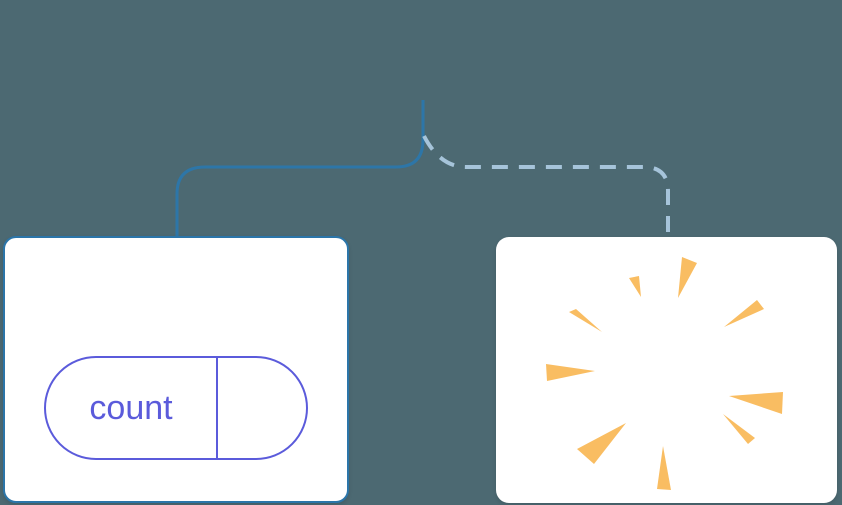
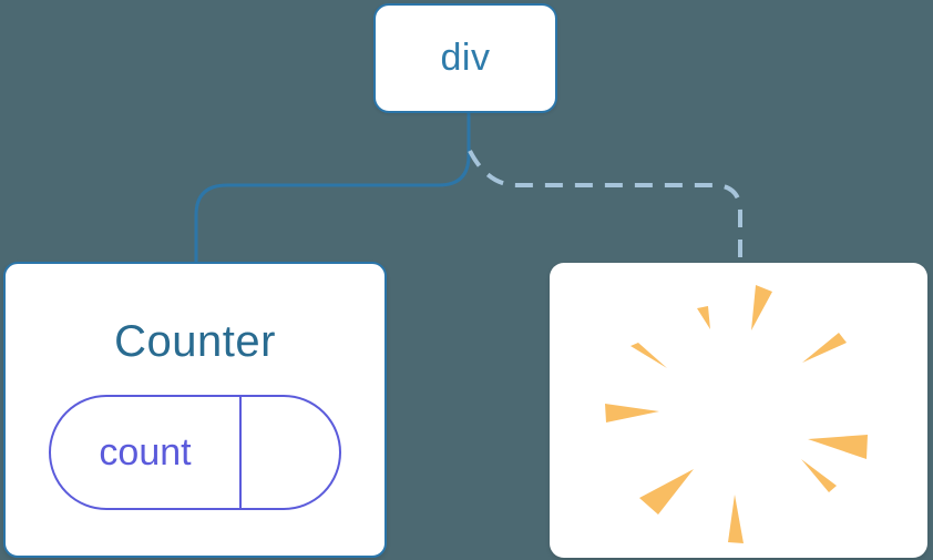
+ div
+ Counter
  count
